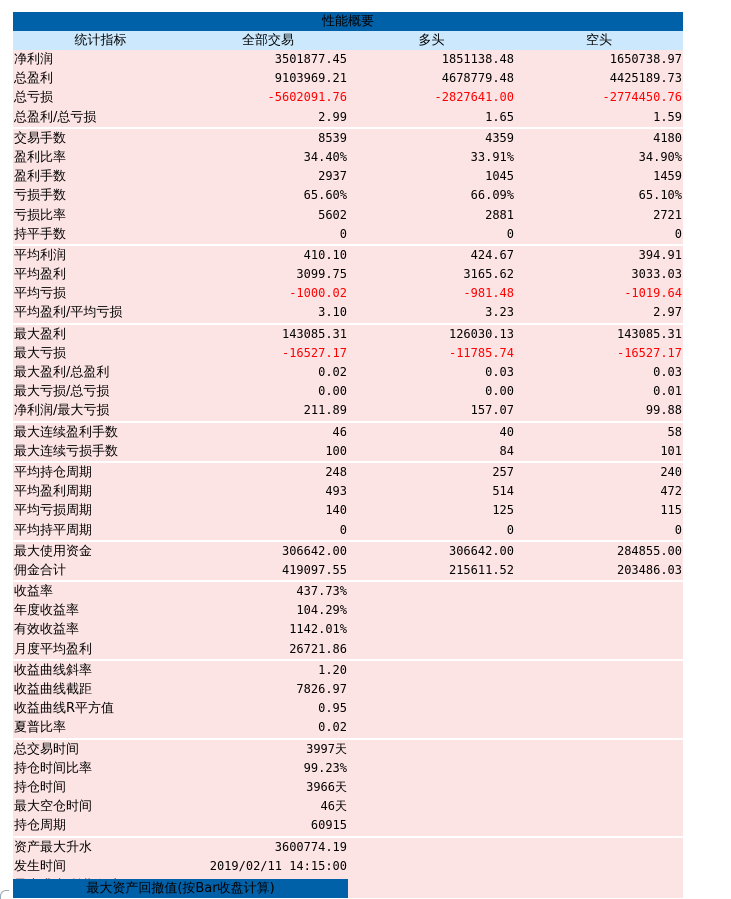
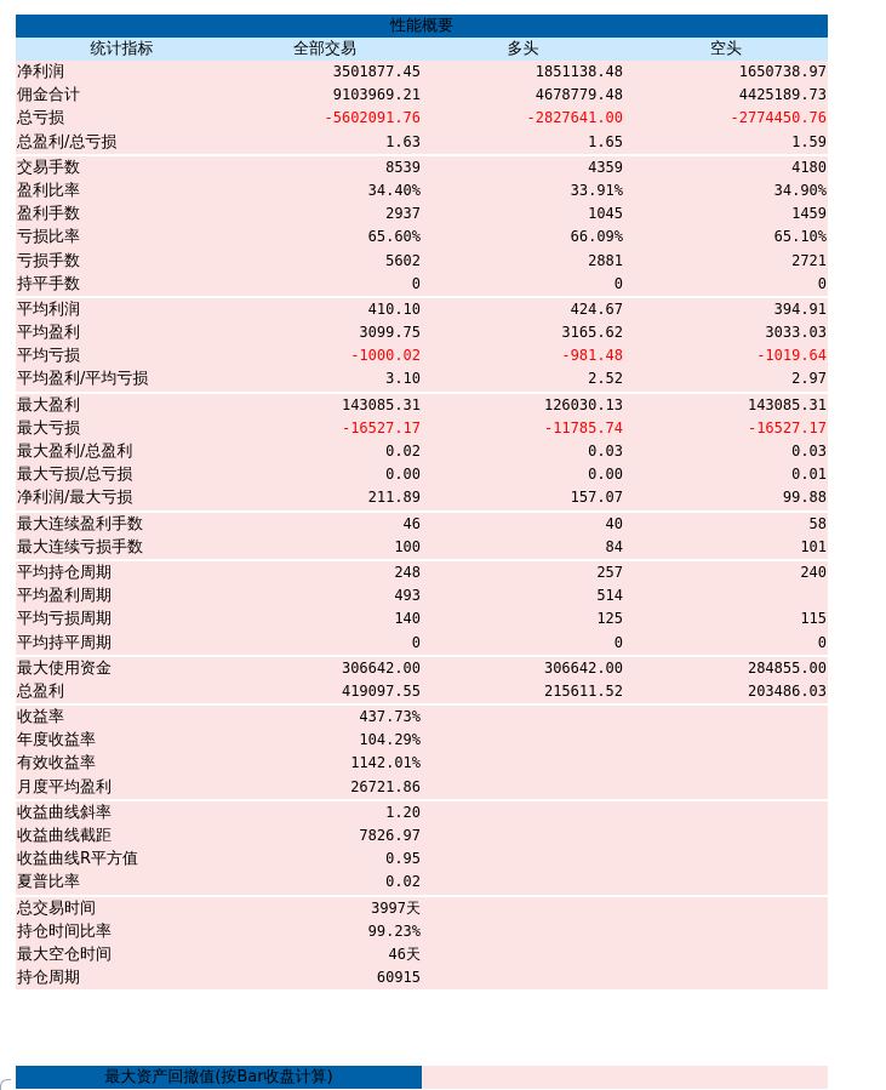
  性能概要
  统计指标
  全部交易
  多头
  空头
  净利润
  3501877.45
  1851138.48
  1650738.97
- 总盈利
+ 佣金合计
  9103969.21
  4678779.48
  4425189.73
  总亏损
  -5602091.76
  -2827641.00
  -2774450.76
  总盈利/总亏损
- 2.99
+ 1.63
  1.65
  1.59
  交易手数
  8539
  4359
  4180
  盈利比率
  34.40%
  33.91%
  34.90%
  盈利手数
  2937
  1045
  1459
- 亏损手数
+ 亏损比率
  65.60%
  66.09%
  65.10%
- 亏损比率
+ 亏损手数
  5602
  2881
  2721
  持平手数
  0
  0
  0
  平均利润
  410.10
  424.67
  394.91
  平均盈利
  3099.75
  3165.62
  3033.03
  平均亏损
  -1000.02
  -981.48
  -1019.64
  平均盈利/平均亏损
  3.10
- 3.23
+ 2.52
  2.97
  最大盈利
  143085.31
  126030.13
  143085.31
  最大亏损
  -16527.17
  -11785.74
  -16527.17
  最大盈利/总盈利
  0.02
  0.03
  0.03
  最大亏损/总亏损
  0.00
  0.00
  0.01
  净利润/最大亏损
  211.89
  157.07
  99.88
  最大连续盈利手数
  46
  40
  58
  最大连续亏损手数
  100
  84
  101
  平均持仓周期
  248
  257
  240
  平均盈利周期
  493
  514
- 472
  平均亏损周期
  140
  125
  115
  平均持平周期
  0
  0
  0
  最大使用资金
  306642.00
  306642.00
  284855.00
- 佣金合计
+ 总盈利
  419097.55
  215611.52
  203486.03
  收益率
  437.73%
  年度收益率
  104.29%
  有效收益率
  1142.01%
  月度平均盈利
  26721.86
  收益曲线斜率
  1.20
  收益曲线截距
  7826.97
  收益曲线R平方值
  0.95
  夏普比率
  0.02
  总交易时间
  3997天
  持仓时间比率
  99.23%
- 持仓时间
- 3966天
  最大空仓时间
  46天
  持仓周期
  60915
- 资产最大升水
- 3600774.19
- 发生时间
- 2019/02/11 14:15:00
  最大资产回撤值(按Bar收盘计算)
